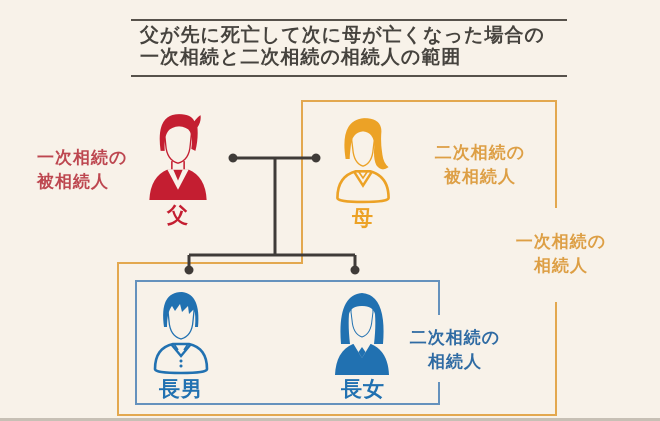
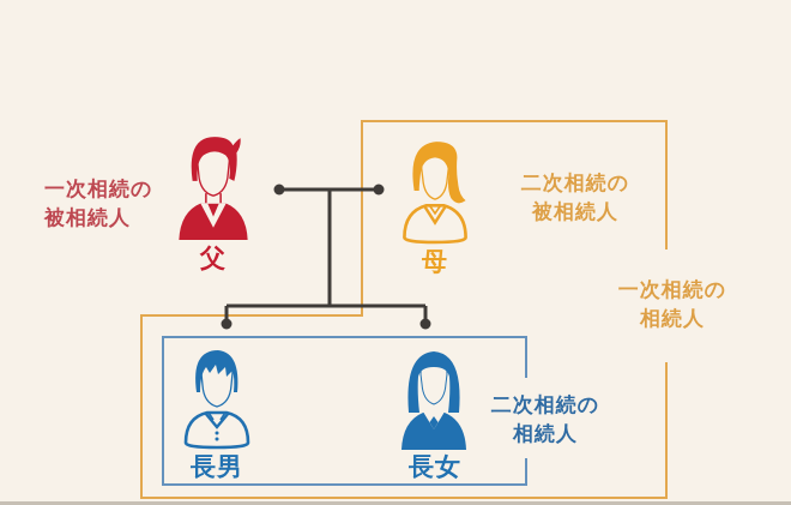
- 父が先に死亡して次に母が亡くなった場合の
- 一次相続と二次相続の相続人の範囲
  父
  一次相続の
  被相続人
  母
  二次相続の
  被相続人
  長男
  長女
  一次相続の
  相続人
  二次相続の
  相続人
